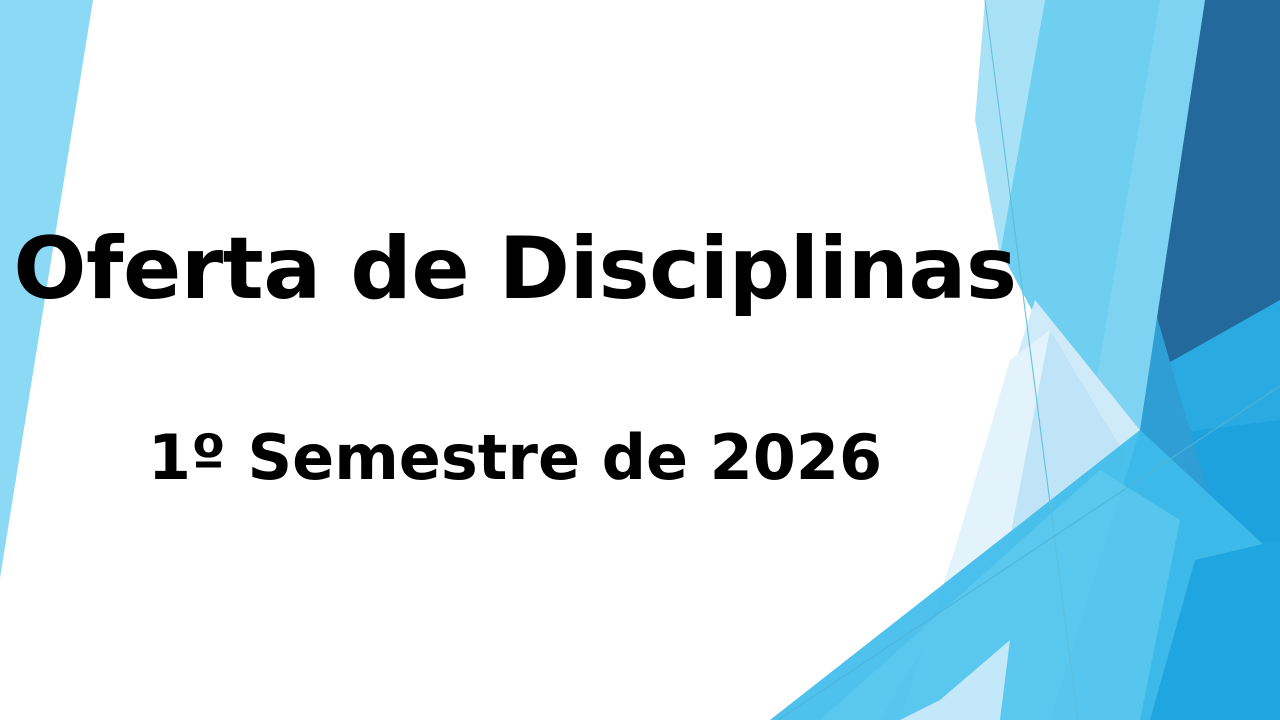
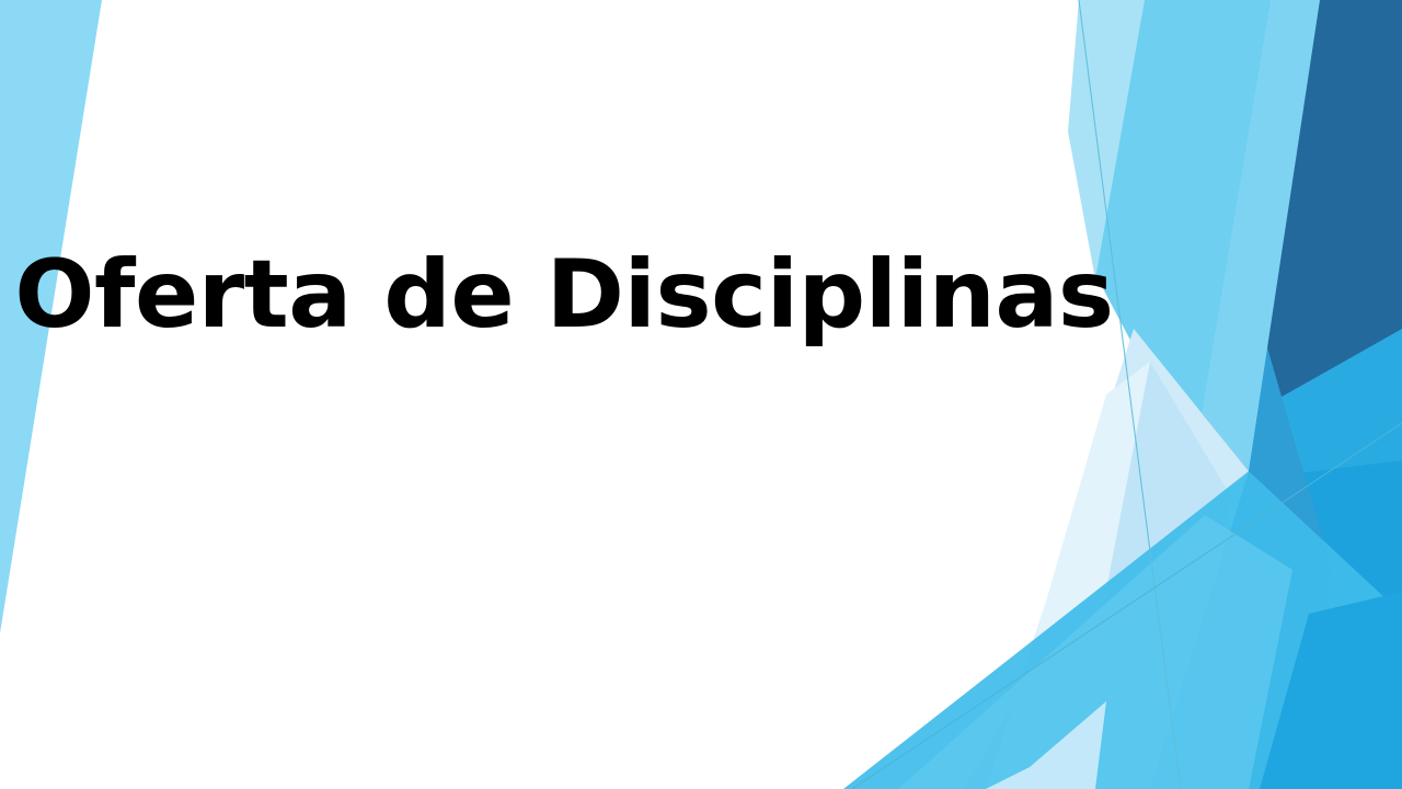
  Oferta de Disciplinas
- 1º Semestre de 2026
